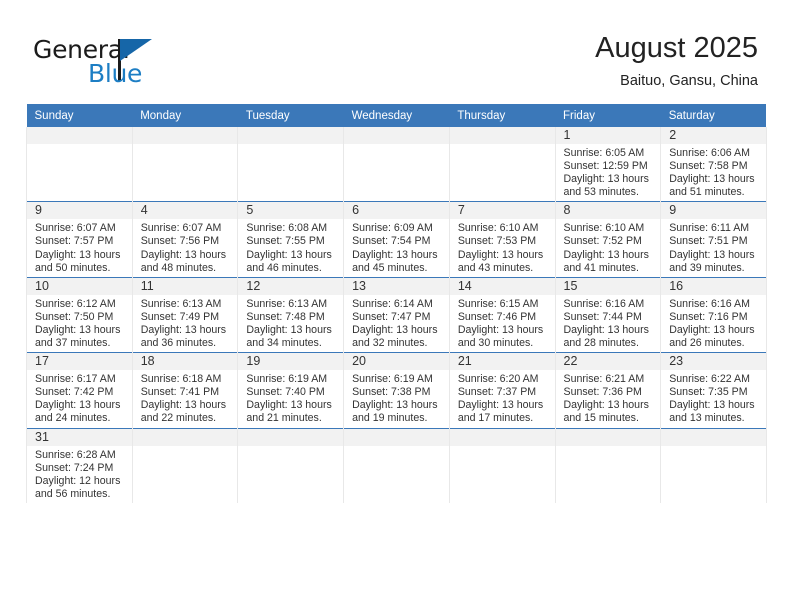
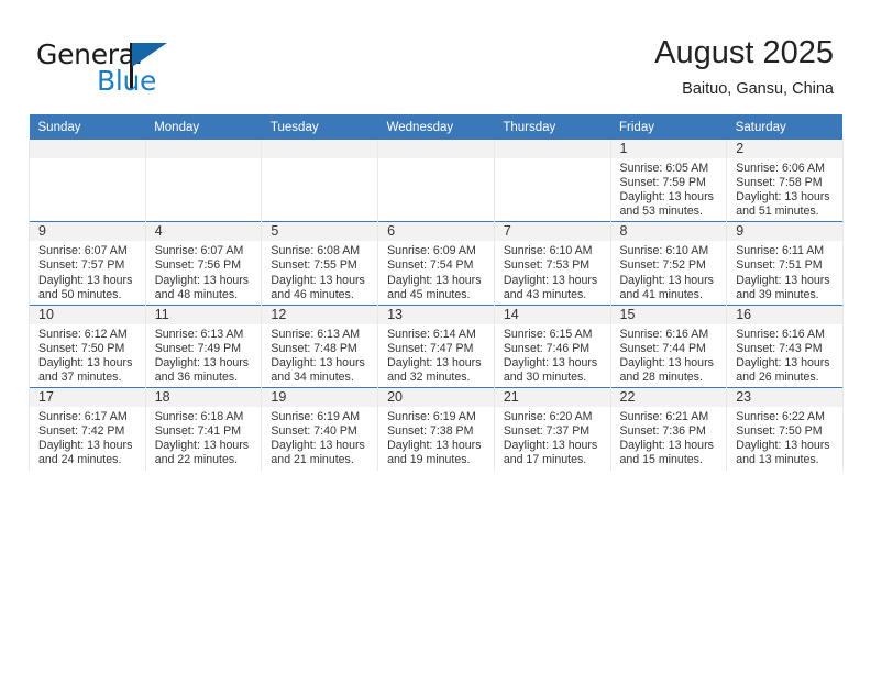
  General
  Blue
  August 2025
  Baituo, Gansu, China
  Sunday	Monday	Tuesday	Wednesday	Thursday	Friday	Saturday
- 					1Sunrise: 6:05 AMSunset: 12:59 PMDaylight: 13 hoursand 53 minutes.	2Sunrise: 6:06 AMSunset: 7:58 PMDaylight: 13 hoursand 51 minutes.
+ 					1Sunrise: 6:05 AMSunset: 7:59 PMDaylight: 13 hoursand 53 minutes.	2Sunrise: 6:06 AMSunset: 7:58 PMDaylight: 13 hoursand 51 minutes.
  9Sunrise: 6:07 AMSunset: 7:57 PMDaylight: 13 hoursand 50 minutes.	4Sunrise: 6:07 AMSunset: 7:56 PMDaylight: 13 hoursand 48 minutes.	5Sunrise: 6:08 AMSunset: 7:55 PMDaylight: 13 hoursand 46 minutes.	6Sunrise: 6:09 AMSunset: 7:54 PMDaylight: 13 hoursand 45 minutes.	7Sunrise: 6:10 AMSunset: 7:53 PMDaylight: 13 hoursand 43 minutes.	8Sunrise: 6:10 AMSunset: 7:52 PMDaylight: 13 hoursand 41 minutes.	9Sunrise: 6:11 AMSunset: 7:51 PMDaylight: 13 hoursand 39 minutes.
- 10Sunrise: 6:12 AMSunset: 7:50 PMDaylight: 13 hoursand 37 minutes.	11Sunrise: 6:13 AMSunset: 7:49 PMDaylight: 13 hoursand 36 minutes.	12Sunrise: 6:13 AMSunset: 7:48 PMDaylight: 13 hoursand 34 minutes.	13Sunrise: 6:14 AMSunset: 7:47 PMDaylight: 13 hoursand 32 minutes.	14Sunrise: 6:15 AMSunset: 7:46 PMDaylight: 13 hoursand 30 minutes.	15Sunrise: 6:16 AMSunset: 7:44 PMDaylight: 13 hoursand 28 minutes.	16Sunrise: 6:16 AMSunset: 7:16 PMDaylight: 13 hoursand 26 minutes.
+ 10Sunrise: 6:12 AMSunset: 7:50 PMDaylight: 13 hoursand 37 minutes.	11Sunrise: 6:13 AMSunset: 7:49 PMDaylight: 13 hoursand 36 minutes.	12Sunrise: 6:13 AMSunset: 7:48 PMDaylight: 13 hoursand 34 minutes.	13Sunrise: 6:14 AMSunset: 7:47 PMDaylight: 13 hoursand 32 minutes.	14Sunrise: 6:15 AMSunset: 7:46 PMDaylight: 13 hoursand 30 minutes.	15Sunrise: 6:16 AMSunset: 7:44 PMDaylight: 13 hoursand 28 minutes.	16Sunrise: 6:16 AMSunset: 7:43 PMDaylight: 13 hoursand 26 minutes.
- 17Sunrise: 6:17 AMSunset: 7:42 PMDaylight: 13 hoursand 24 minutes.	18Sunrise: 6:18 AMSunset: 7:41 PMDaylight: 13 hoursand 22 minutes.	19Sunrise: 6:19 AMSunset: 7:40 PMDaylight: 13 hoursand 21 minutes.	20Sunrise: 6:19 AMSunset: 7:38 PMDaylight: 13 hoursand 19 minutes.	21Sunrise: 6:20 AMSunset: 7:37 PMDaylight: 13 hoursand 17 minutes.	22Sunrise: 6:21 AMSunset: 7:36 PMDaylight: 13 hoursand 15 minutes.	23Sunrise: 6:22 AMSunset: 7:35 PMDaylight: 13 hoursand 13 minutes.
+ 17Sunrise: 6:17 AMSunset: 7:42 PMDaylight: 13 hoursand 24 minutes.	18Sunrise: 6:18 AMSunset: 7:41 PMDaylight: 13 hoursand 22 minutes.	19Sunrise: 6:19 AMSunset: 7:40 PMDaylight: 13 hoursand 21 minutes.	20Sunrise: 6:19 AMSunset: 7:38 PMDaylight: 13 hoursand 19 minutes.	21Sunrise: 6:20 AMSunset: 7:37 PMDaylight: 13 hoursand 17 minutes.	22Sunrise: 6:21 AMSunset: 7:36 PMDaylight: 13 hoursand 15 minutes.	23Sunrise: 6:22 AMSunset: 7:50 PMDaylight: 13 hoursand 13 minutes.
- 31Sunrise: 6:28 AMSunset: 7:24 PMDaylight: 12 hoursand 56 minutes.
